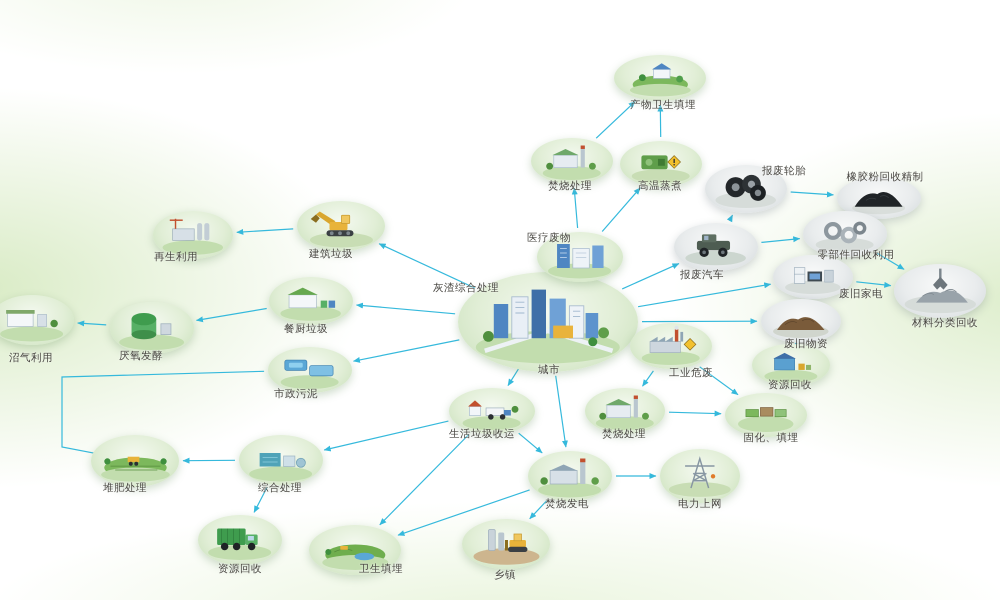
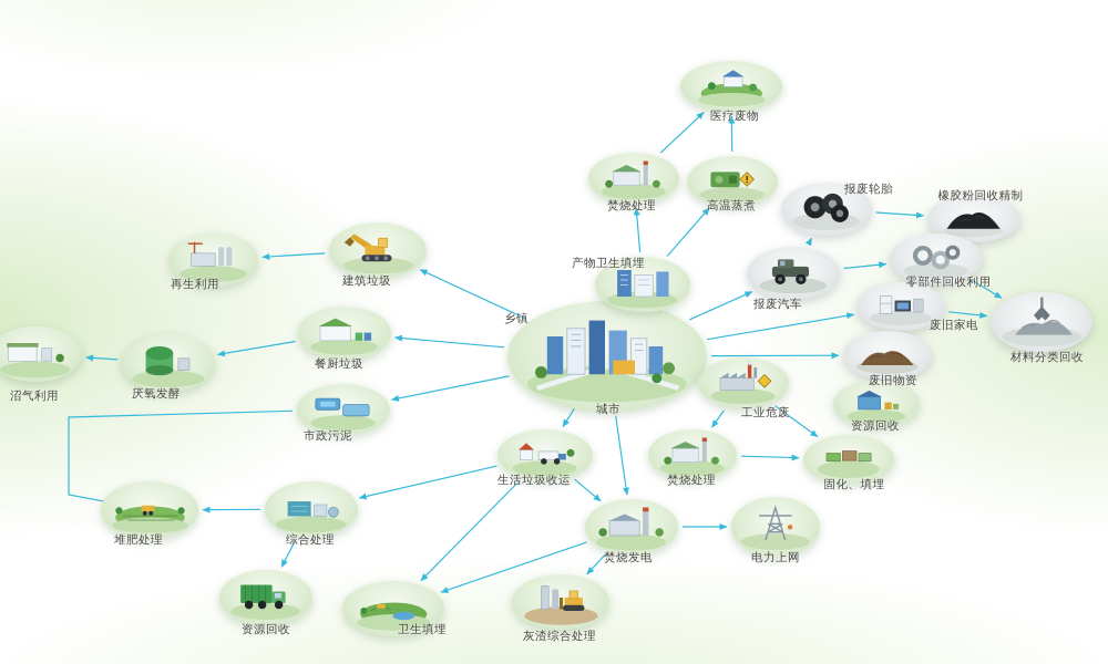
  沼气利用
  厌氧发酵
  再生利用
  建筑垃圾
  餐厨垃圾
  市政污泥
- 灰渣综合处理
+ 乡镇
  城市
- 医疗废物
+ 产物卫生填埋
  焚烧处理
  高温蒸煮
- 产物卫生填埋
+ 医疗废物
  报废轮胎
  橡胶粉回收精制
  报废汽车
  零部件回收利用
  废旧家电
  材料分类回收
  废旧物资
  资源回收
  工业危废
  生活垃圾收运
  焚烧处理
  固化、填埋
  堆肥处理
  综合处理
  焚烧发电
  电力上网
  资源回收
  卫生填埋
- 乡镇
+ 灰渣综合处理
